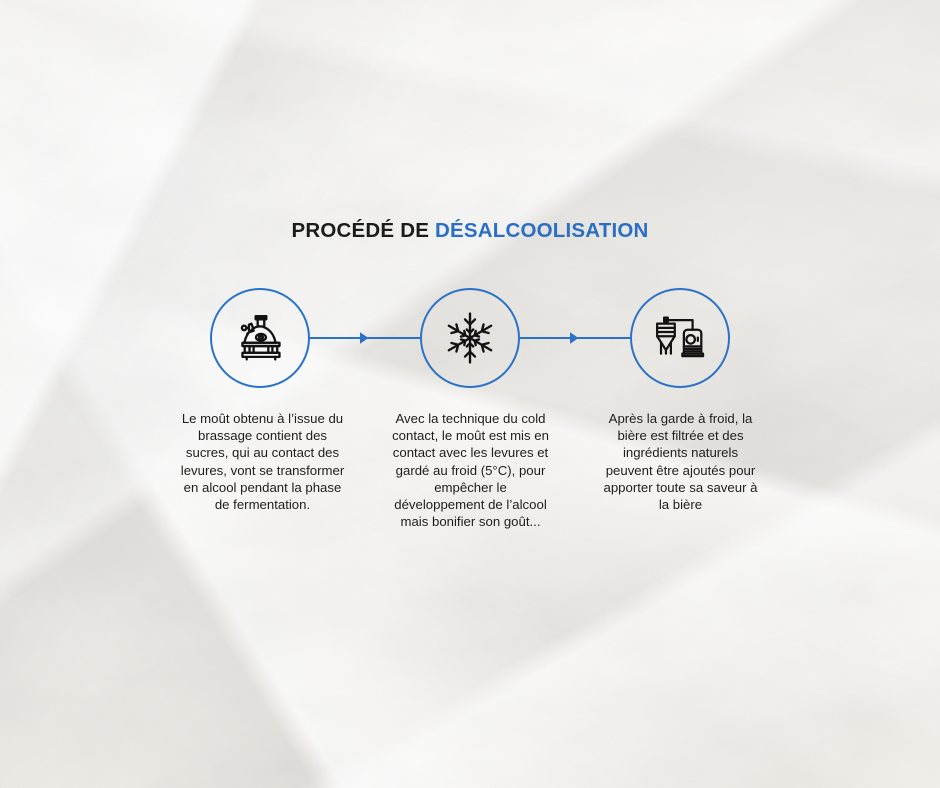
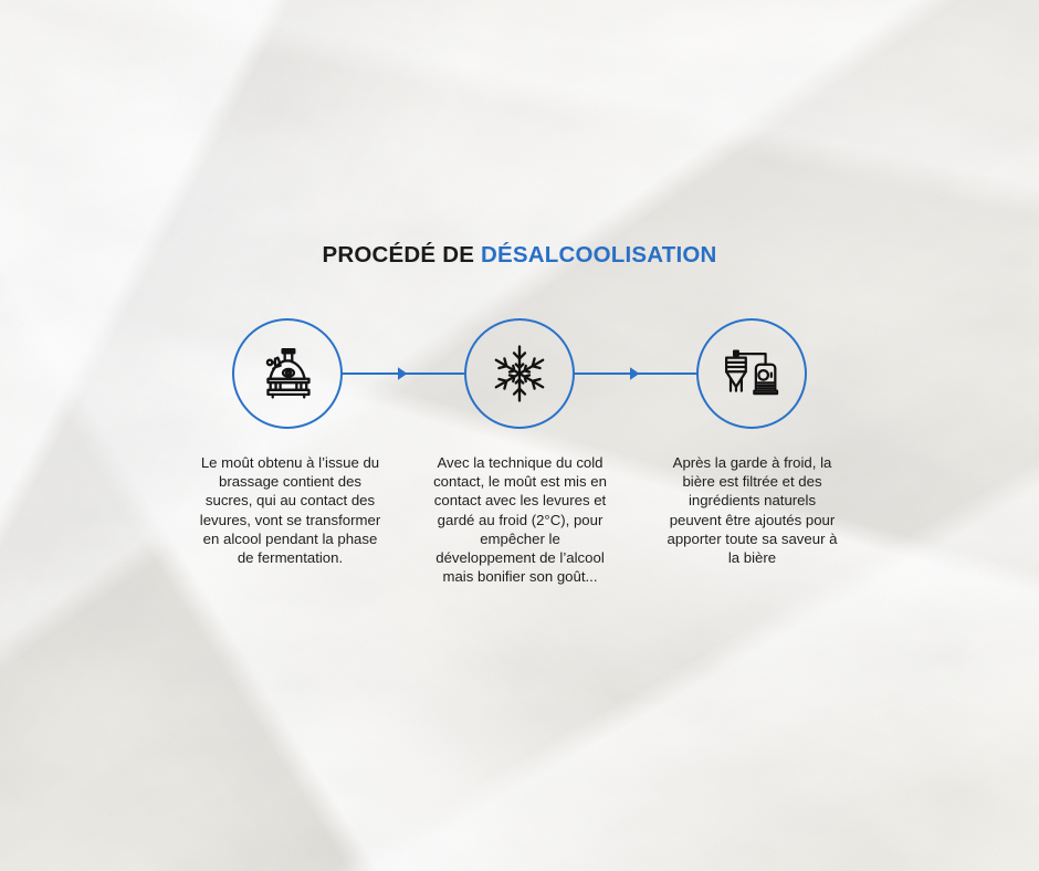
  PROCÉDÉ DE DÉSALCOOLISATION
  Le moût obtenu à l’issue du brassage contient des sucres, qui au contact des levures, vont se transformer en alcool pendant la phase de fermentation.
- Avec la technique du cold contact, le moût est mis en contact avec les levures et gardé au froid (5°C), pour empêcher le développement de l’alcool mais bonifier son goût...
+ Avec la technique du cold contact, le moût est mis en contact avec les levures et gardé au froid (2°C), pour empêcher le développement de l’alcool mais bonifier son goût...
  Après la garde à froid, la bière est filtrée et des ingrédients naturels peuvent être ajoutés pour apporter toute sa saveur à la bière
